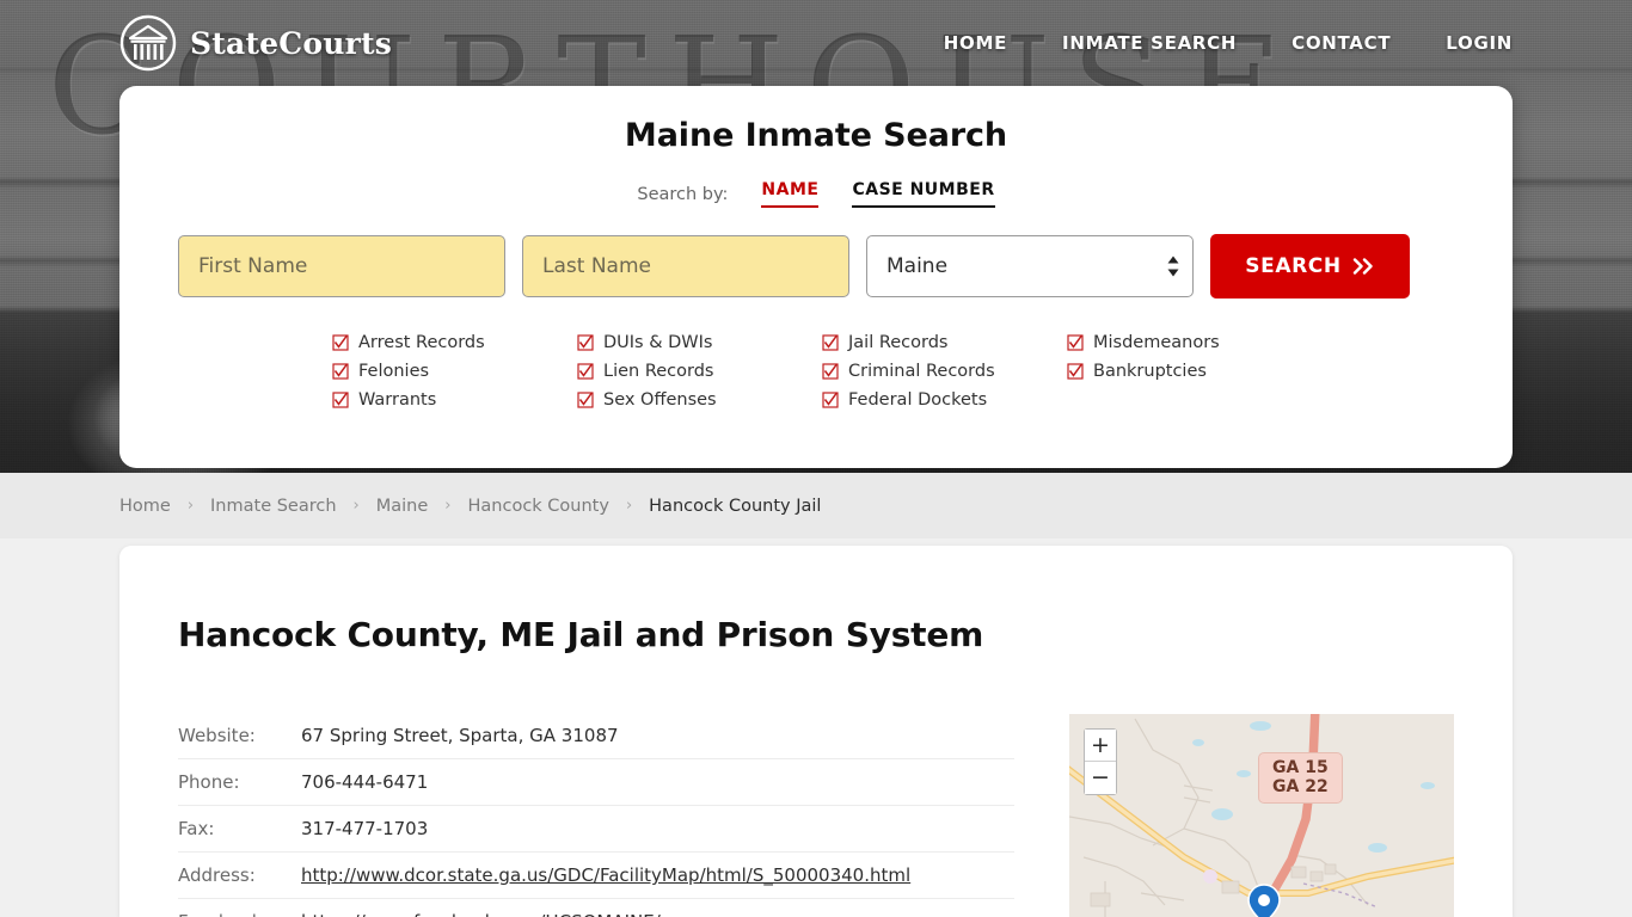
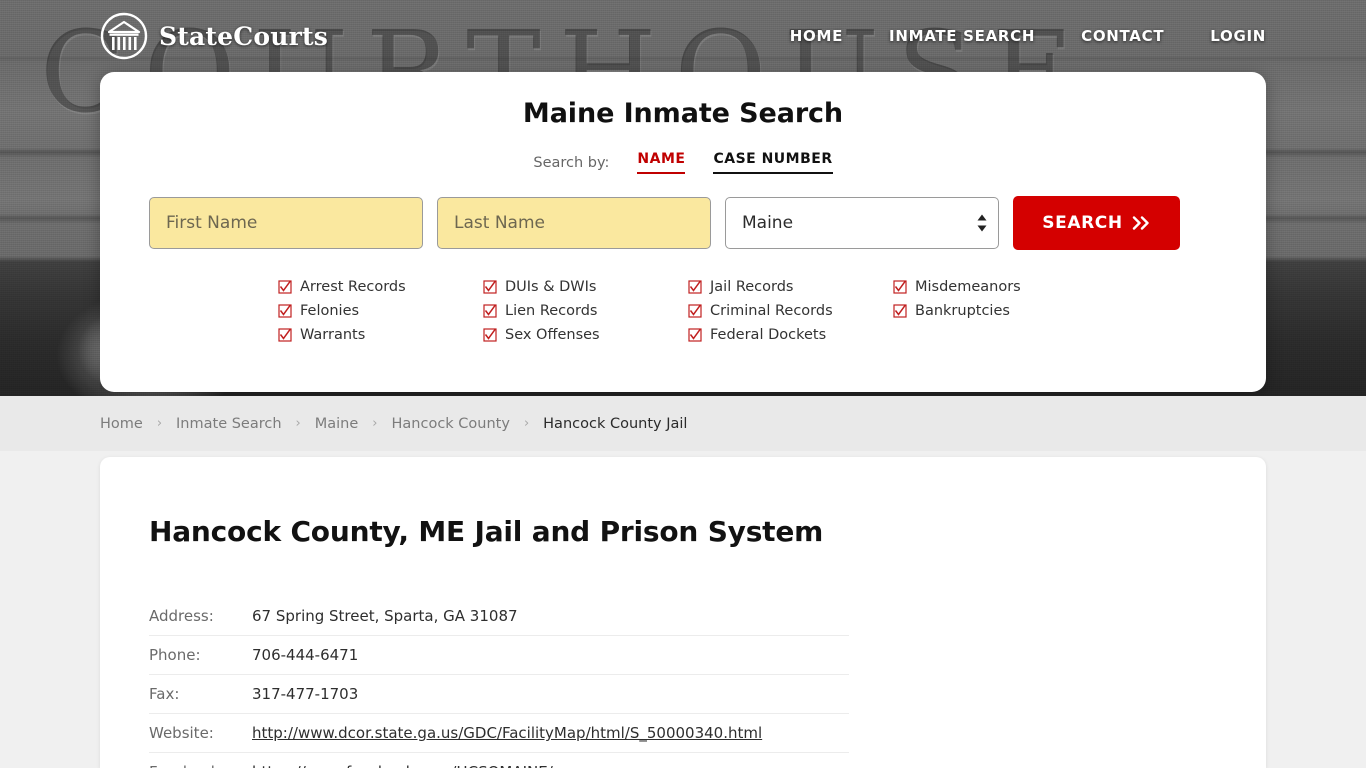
  StateCourts
  HOME
  INMATE SEARCH
  CONTACT
  LOGIN
  Maine Inmate Search
  Search by:
  NAME
  CASE NUMBER
  First Name
  Last Name
  Maine
  SEARCH
  Arrest Records
  DUIs & DWIs
  Jail Records
  Misdemeanors
  Felonies
  Lien Records
  Criminal Records
  Bankruptcies
  Warrants
  Sex Offenses
  Federal Dockets
  Home
  ›
  Inmate Search
  ›
  Maine
  ›
  Hancock County
  ›
  Hancock County Jail
  Hancock County, ME Jail and Prison System
- Website:	67 Spring Street, Sparta, GA 31087
+ Address:	67 Spring Street, Sparta, GA 31087
  Phone:	706-444-6471
  Fax:	317-477-1703
- Address:	http://www.dcor.state.ga.us/GDC/FacilityMap/html/S_50000340.html
+ Website:	http://www.dcor.state.ga.us/GDC/FacilityMap/html/S_50000340.html
- +
- −
- GA 15
- GA 22
